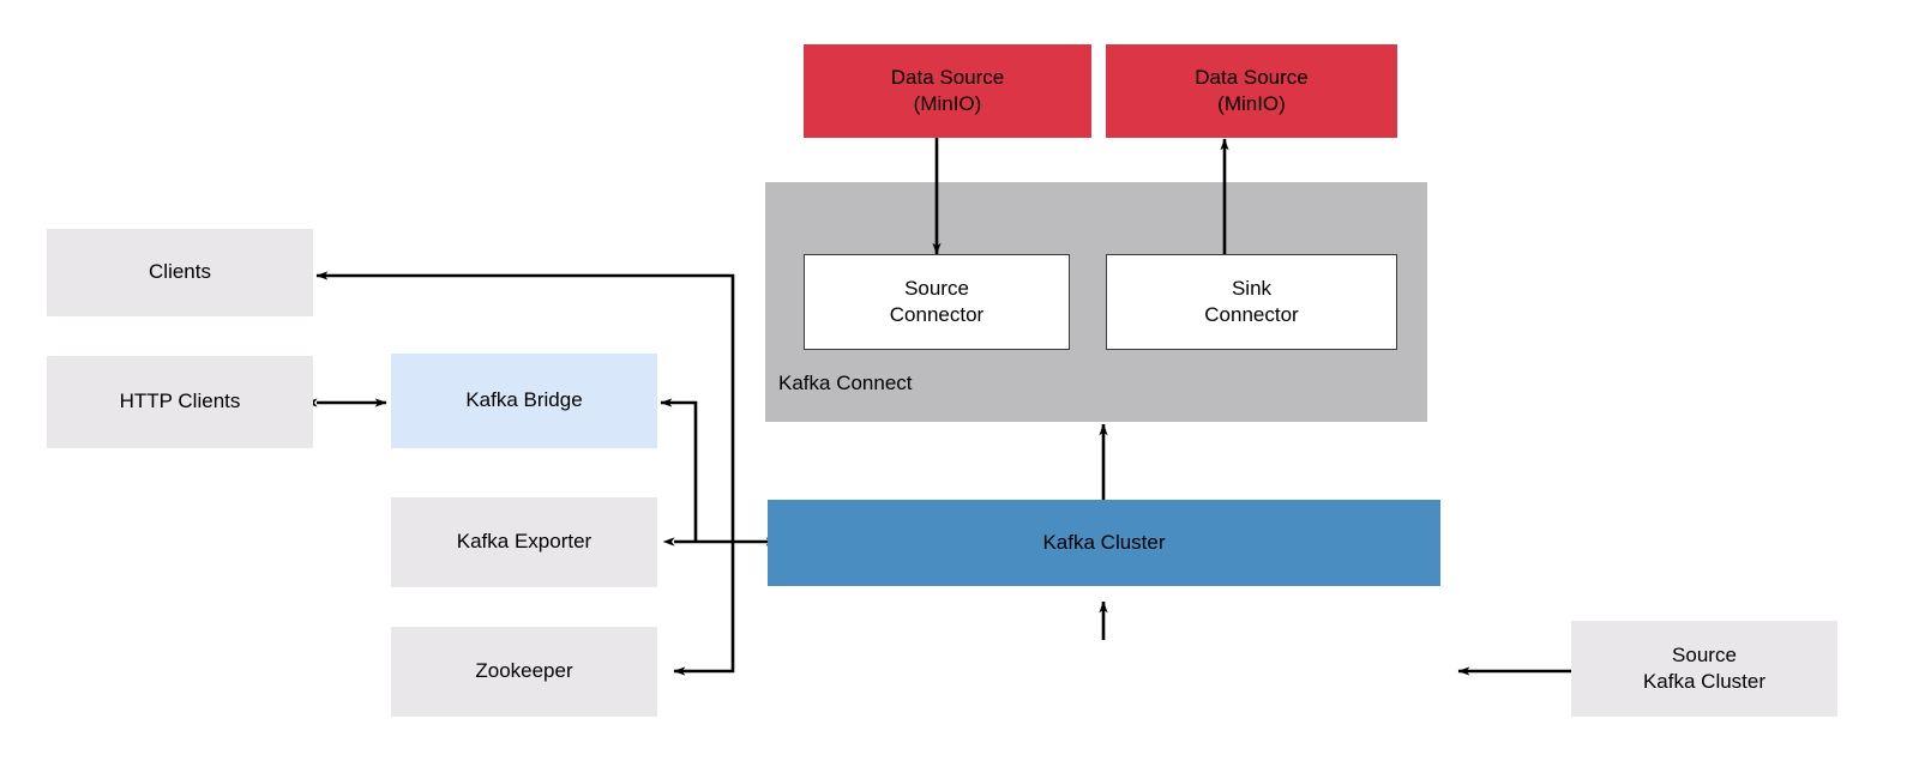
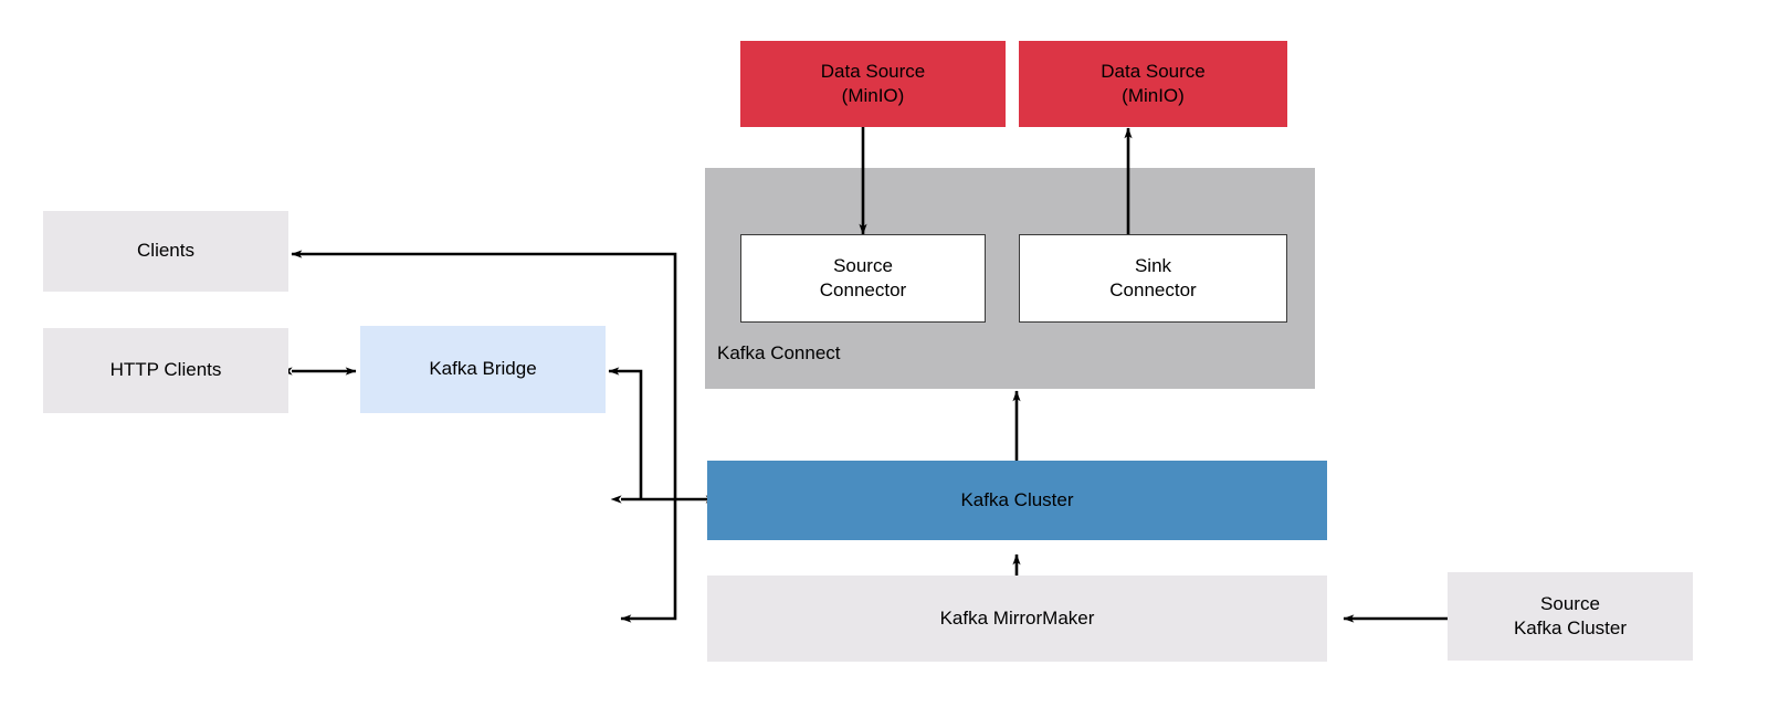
  Kafka Connect
  Data Source
  (MinIO)
  Data Source
  (MinIO)
  Source
  Connector
  Sink
  Connector
  Clients
  HTTP Clients
  Kafka Bridge
- Kafka Exporter
- Zookeeper
  Kafka Cluster
+ Kafka MirrorMaker
  Source
  Kafka Cluster
